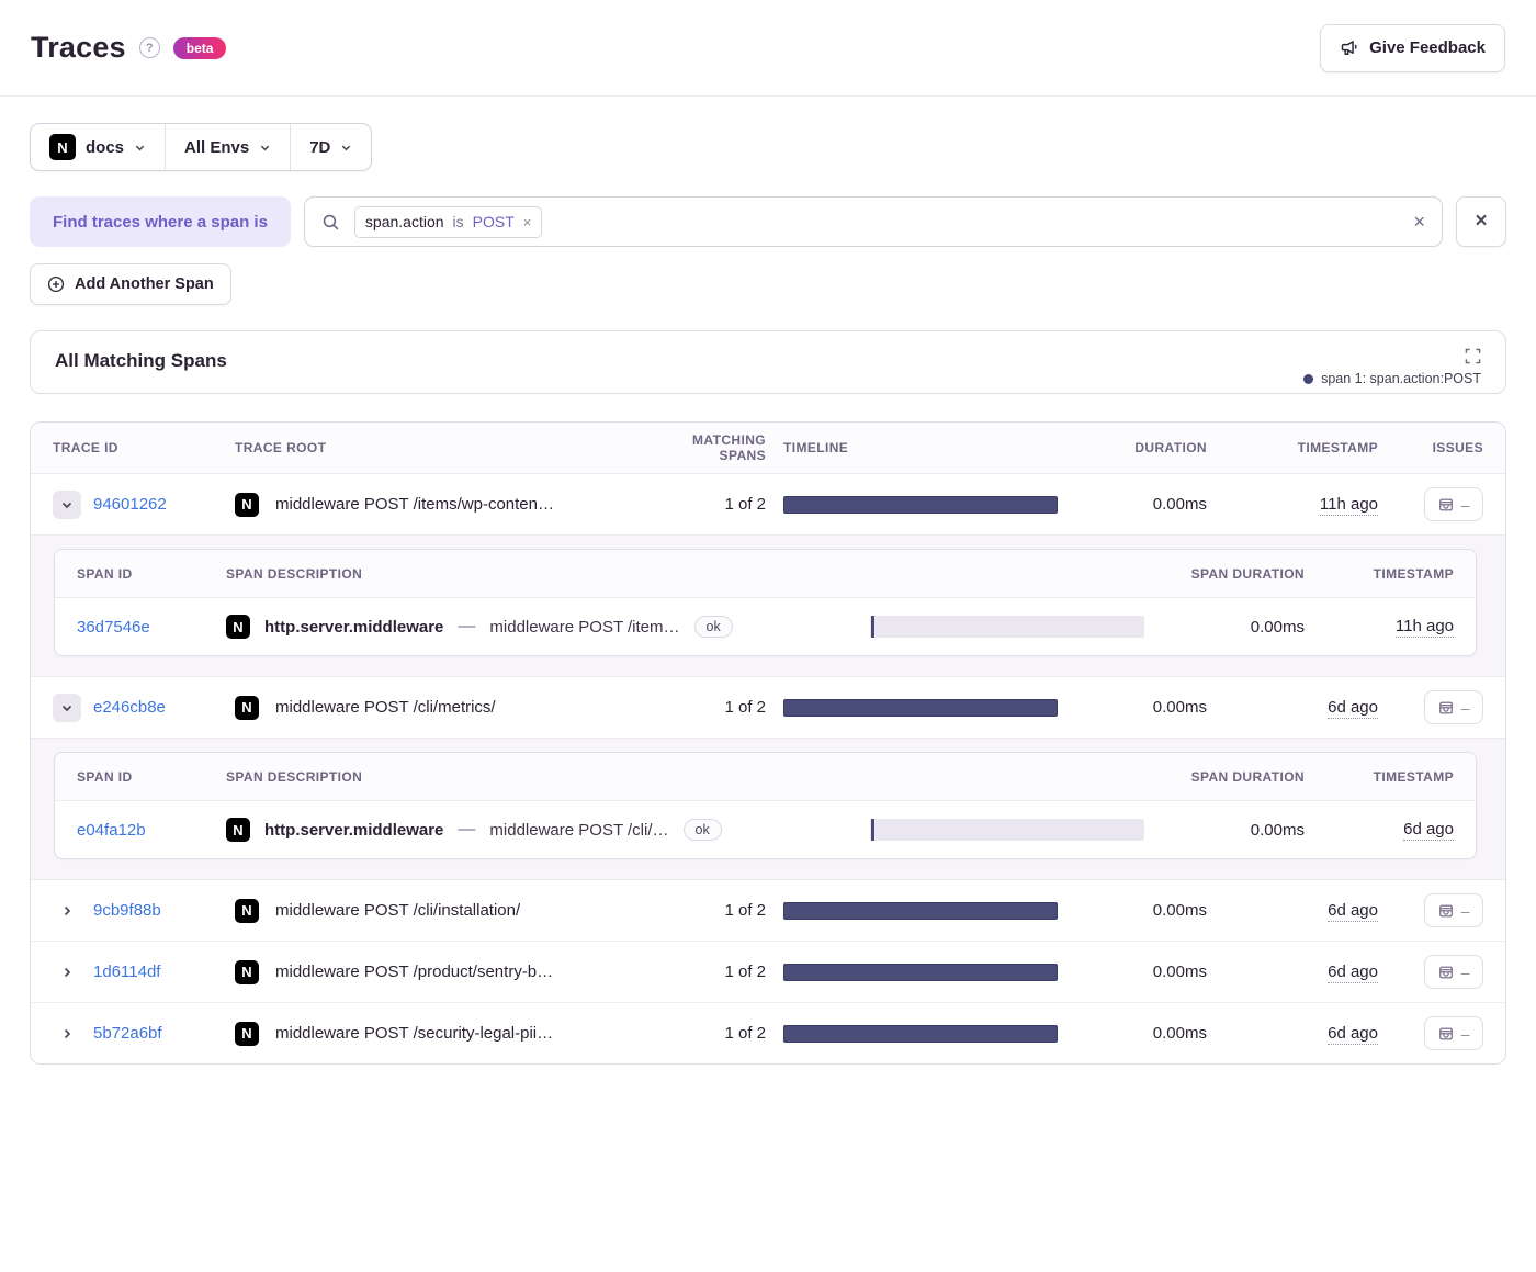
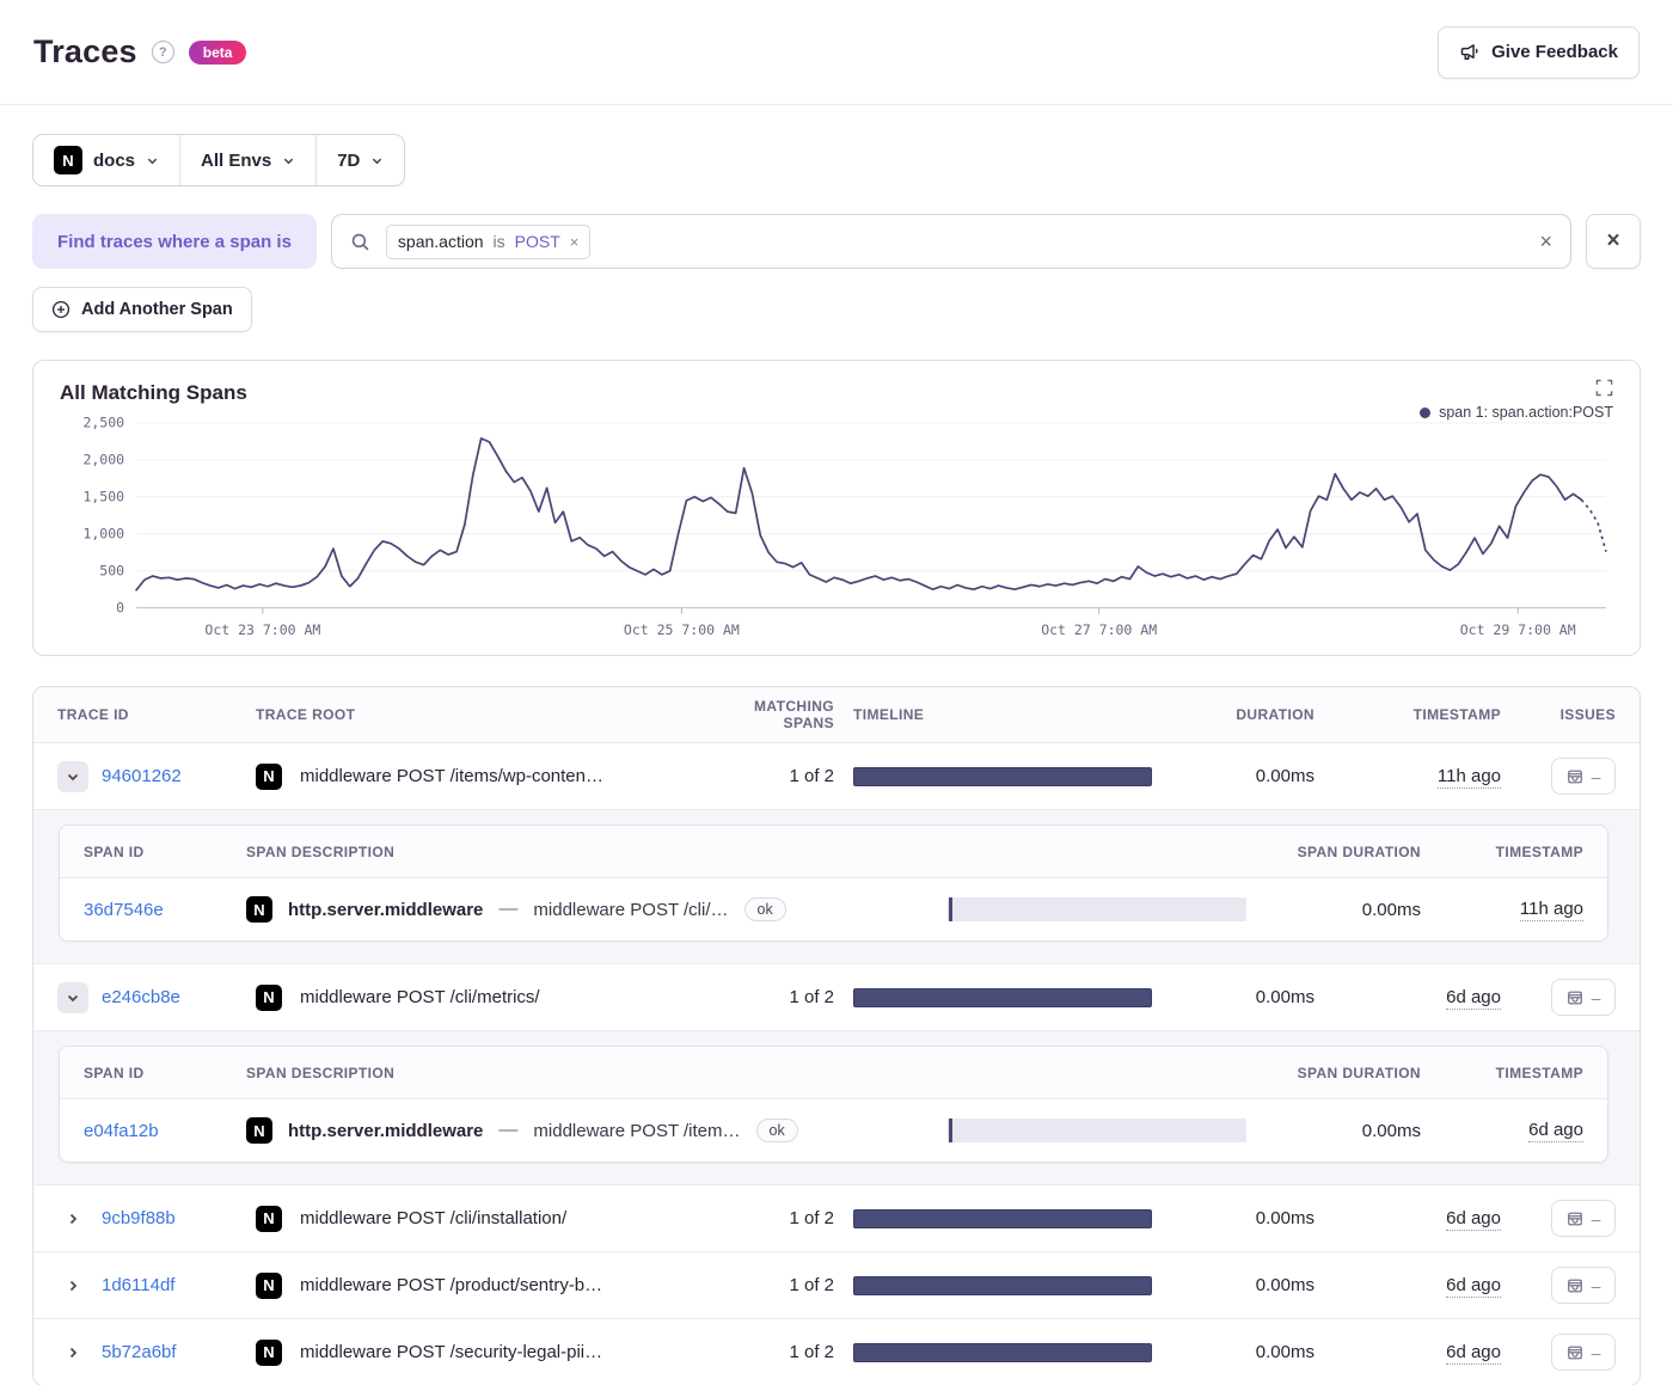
  Traces
  ?
  beta
  Give Feedback
  N
  docs
  All Envs
  7D
  Find traces where a span is
  span.action
  is
  POST
  ×
  ×
  ×
  Add Another Span
  All Matching Spans
  span 1: span.action:POST
+ 0
+ 500
+ 1,000
+ 1,500
+ 2,000
+ 2,500
+ Oct 23 7:00 AM
+ Oct 25 7:00 AM
+ Oct 27 7:00 AM
+ Oct 29 7:00 AM
  TRACE ID
  TRACE ROOT
  MATCHING SPANS
  TIMELINE
  DURATION
  TIMESTAMP
  ISSUES
  94601262
  N
  middleware POST /items/wp-conten…
  1 of 2
  0.00ms
  11h ago
  –
  SPAN ID
  SPAN DESCRIPTION
  SPAN DURATION
  TIMESTAMP
  36d7546e
  N
  http.server.middleware
  —
- middleware POST /item…
+ middleware POST /cli/…
  ok
  0.00ms
  11h ago
  e246cb8e
  N
  middleware POST /cli/metrics/
  1 of 2
  0.00ms
  6d ago
  –
  SPAN ID
  SPAN DESCRIPTION
  SPAN DURATION
  TIMESTAMP
  e04fa12b
  N
  http.server.middleware
  —
- middleware POST /cli/…
+ middleware POST /item…
  ok
  0.00ms
  6d ago
  9cb9f88b
  N
  middleware POST /cli/installation/
  1 of 2
  0.00ms
  6d ago
  –
  1d6114df
  N
  middleware POST /product/sentry-b…
  1 of 2
  0.00ms
  6d ago
  –
  5b72a6bf
  N
  middleware POST /security-legal-pii…
  1 of 2
  0.00ms
  6d ago
  –
